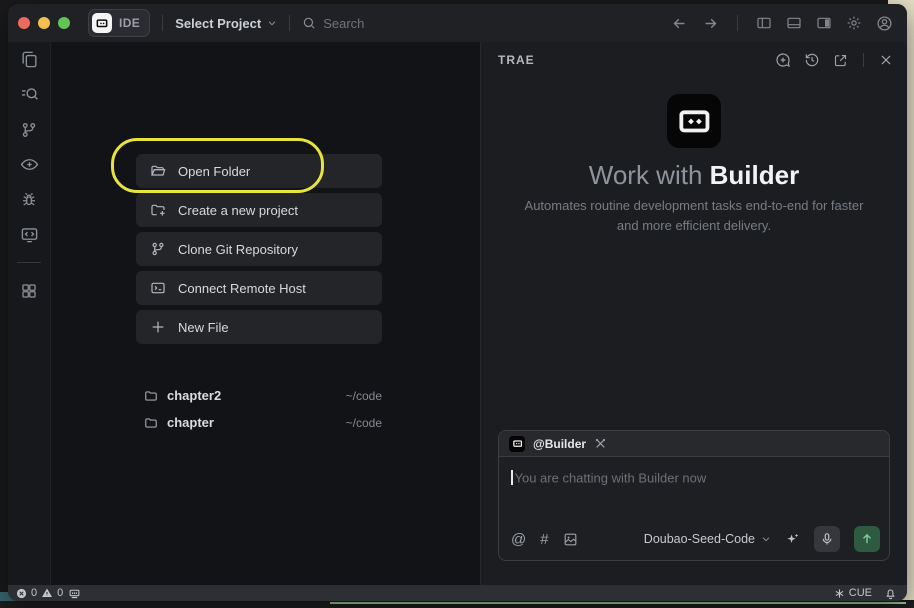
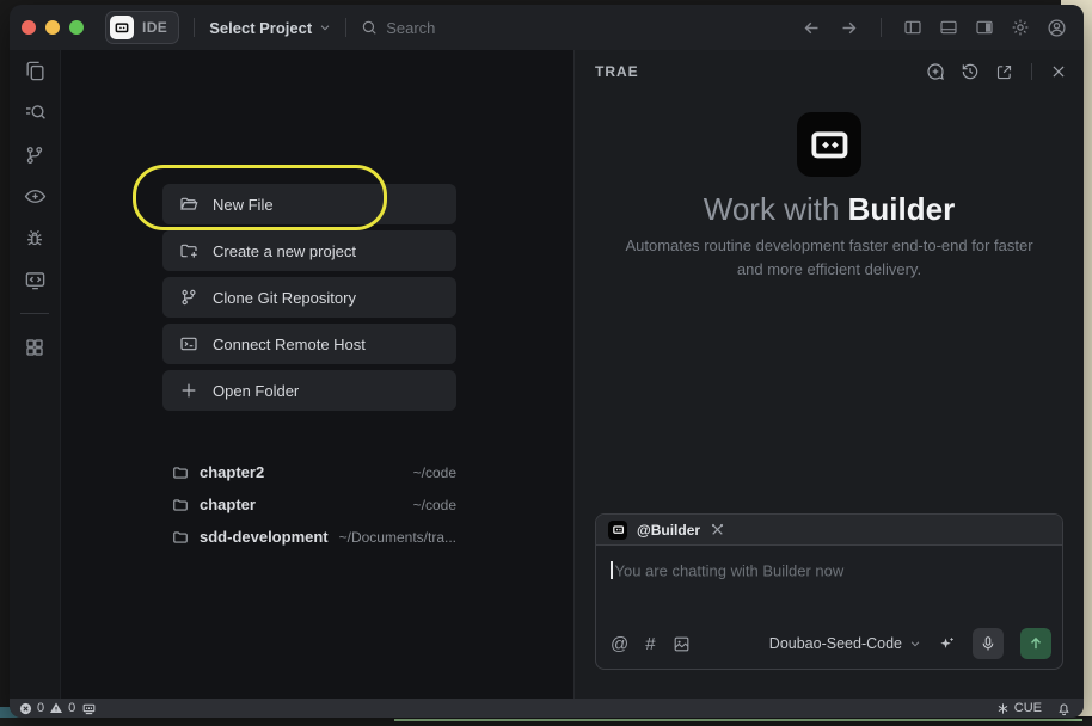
  IDE
  Select Project
  Search
- Open Folder
+ New File
  Create a new project
  Clone Git Repository
  Connect Remote Host
- New File
+ Open Folder
  chapter2
  ~/code
  chapter
  ~/code
+ sdd-development
+ ~/Documents/tra...
  TRAE
  Work with Builder
- Automates routine development tasks end-to-end for faster and more efficient delivery.
+ Automates routine development faster end-to-end for faster and more efficient delivery.
  @Builder
  You are chatting with Builder now
  @
  #
  Doubao-Seed-Code
  0
  0
  CUE
